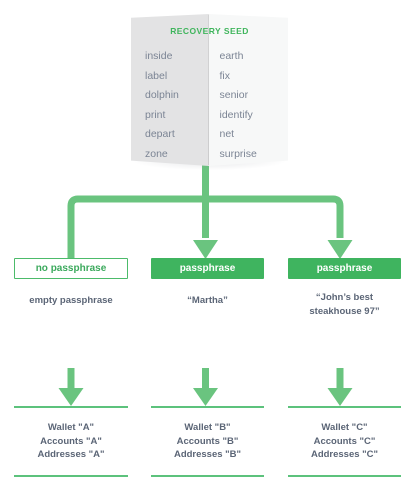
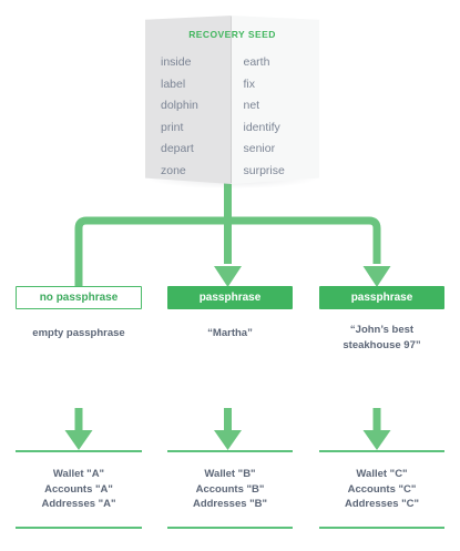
  RECOVERY SEED
  inside
  label
  dolphin
  print
  depart
  zone
  earth
  fix
- senior
+ net
  identify
- net
+ senior
  surprise
  no passphrase
  empty passphrase
  Wallet "A"
  Accounts "A"
  Addresses "A"
  passphrase
  “Martha”
  Wallet "B"
  Accounts "B"
  Addresses "B"
  passphrase
  “John’s best
  steakhouse 97”
  Wallet "C"
  Accounts "C"
  Addresses "C"
